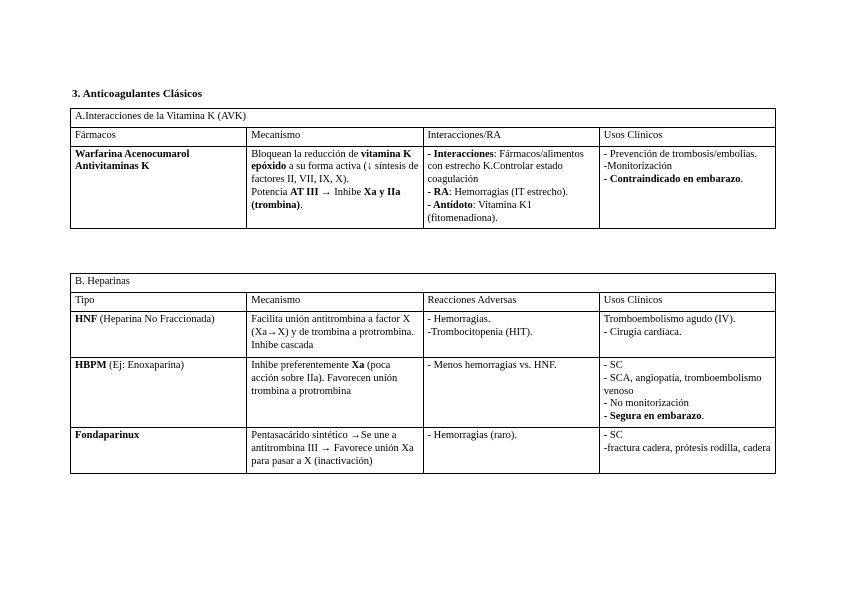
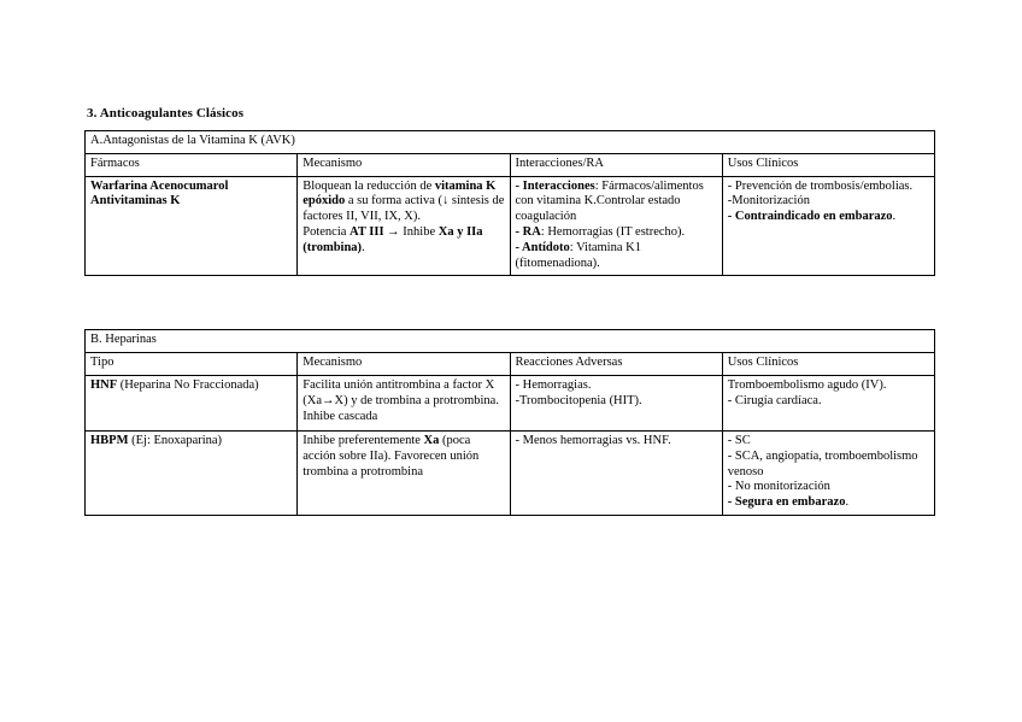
  3. Anticoagulantes Clásicos
- A.Interacciones de la Vitamina K (AVK)
+ A.Antagonistas de la Vitamina K (AVK)
  Fármacos	Mecanismo	Interacciones/RA	Usos Clínicos
- Warfarina Acenocumarol Antivitaminas K	Bloquean la reducción de vitamina K epóxido a su forma activa (↓ síntesis de factores II, VII, IX, X). Potencia AT III → Inhibe Xa y IIa (trombina).	- Interacciones: Fármacos/alimentos con estrecho K.Controlar estado coagulación - RA: Hemorragias (IT estrecho). - Antídoto: Vitamina K1 (fitomenadiona).	- Prevención de trombosis/embolias. -Monitorización - Contraindicado en embarazo.
+ Warfarina Acenocumarol Antivitaminas K	Bloquean la reducción de vitamina K epóxido a su forma activa (↓ síntesis de factores II, VII, IX, X). Potencia AT III → Inhibe Xa y IIa (trombina).	- Interacciones: Fármacos/alimentos con vitamina K.Controlar estado coagulación - RA: Hemorragias (IT estrecho). - Antídoto: Vitamina K1 (fitomenadiona).	- Prevención de trombosis/embolias. -Monitorización - Contraindicado en embarazo.
  B. Heparinas
  Tipo	Mecanismo	Reacciones Adversas	Usos Clínicos
  HNF (Heparina No Fraccionada)	Facilita unión antitrombina a factor X (Xa→X) y de trombina a protrombina. Inhibe cascada	- Hemorragias. -Trombocitopenia (HIT).	Tromboembolismo agudo (IV). - Cirugía cardíaca.
  HBPM (Ej: Enoxaparina)	Inhibe preferentemente Xa (poca acción sobre IIa). Favorecen unión trombina a protrombina	- Menos hemorragias vs. HNF.	- SC - SCA, angiopatía, tromboembolismo venoso - No monitorización - Segura en embarazo.
- Fondaparinux	Pentasacárido sintético →Se une a antitrombina III → Favorece unión Xa para pasar a X (inactivación)	- Hemorragias (raro).	- SC -fractura cadera, prótesis rodilla, cadera
